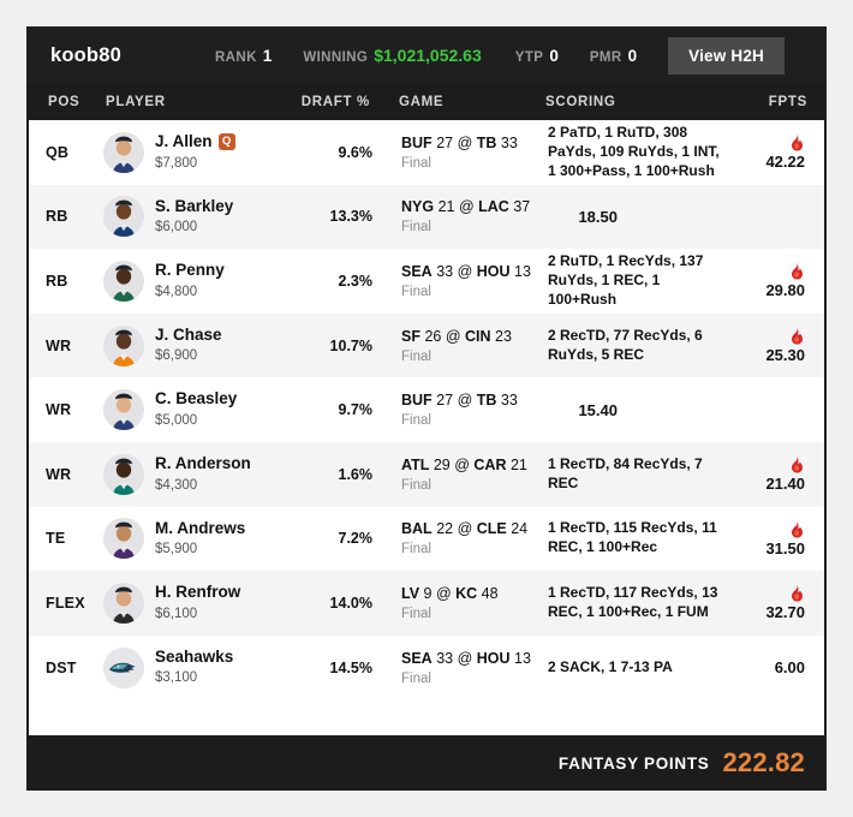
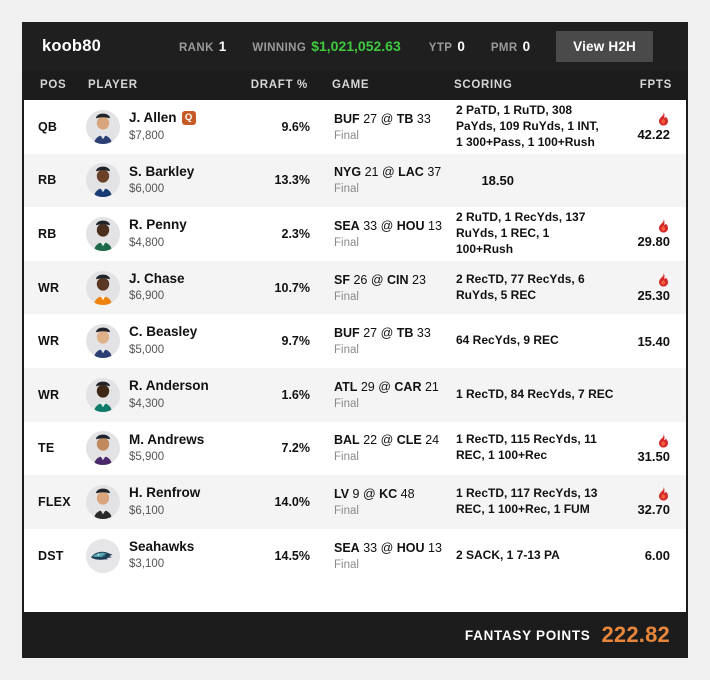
  koob80
  RANK
  1
  WINNING
  $1,021,052.63
  YTP
  0
  PMR
  0
  View H2H
  POS
  PLAYER
  DRAFT %
  GAME
  SCORING
  FPTS
  QB
  J. Allen
  Q
  $7,800
  9.6%
  BUF 27 @ TB 33
  Final
  2 PaTD, 1 RuTD, 308 PaYds, 109 RuYds, 1 INT, 1 300+Pass, 1 100+Rush
  42.22
  RB
  S. Barkley
  $6,000
  13.3%
  NYG 21 @ LAC 37
  Final
  18.50
  RB
  R. Penny
  $4,800
  2.3%
  SEA 33 @ HOU 13
  Final
  2 RuTD, 1 RecYds, 137 RuYds, 1 REC, 1 100+Rush
  29.80
  WR
  J. Chase
  $6,900
  10.7%
  SF 26 @ CIN 23
  Final
  2 RecTD, 77 RecYds, 6 RuYds, 5 REC
  25.30
  WR
  C. Beasley
  $5,000
  9.7%
  BUF 27 @ TB 33
  Final
+ 64 RecYds, 9 REC
  15.40
  WR
  R. Anderson
  $4,300
  1.6%
  ATL 29 @ CAR 21
  Final
  1 RecTD, 84 RecYds, 7 REC
- 21.40
  TE
  M. Andrews
  $5,900
  7.2%
  BAL 22 @ CLE 24
  Final
  1 RecTD, 115 RecYds, 11 REC, 1 100+Rec
  31.50
  FLEX
  H. Renfrow
  $6,100
  14.0%
  LV 9 @ KC 48
  Final
  1 RecTD, 117 RecYds, 13 REC, 1 100+Rec, 1 FUM
  32.70
  DST
  Seahawks
  $3,100
  14.5%
  SEA 33 @ HOU 13
  Final
  2 SACK, 1 7-13 PA
  6.00
  FANTASY POINTS
  222.82
